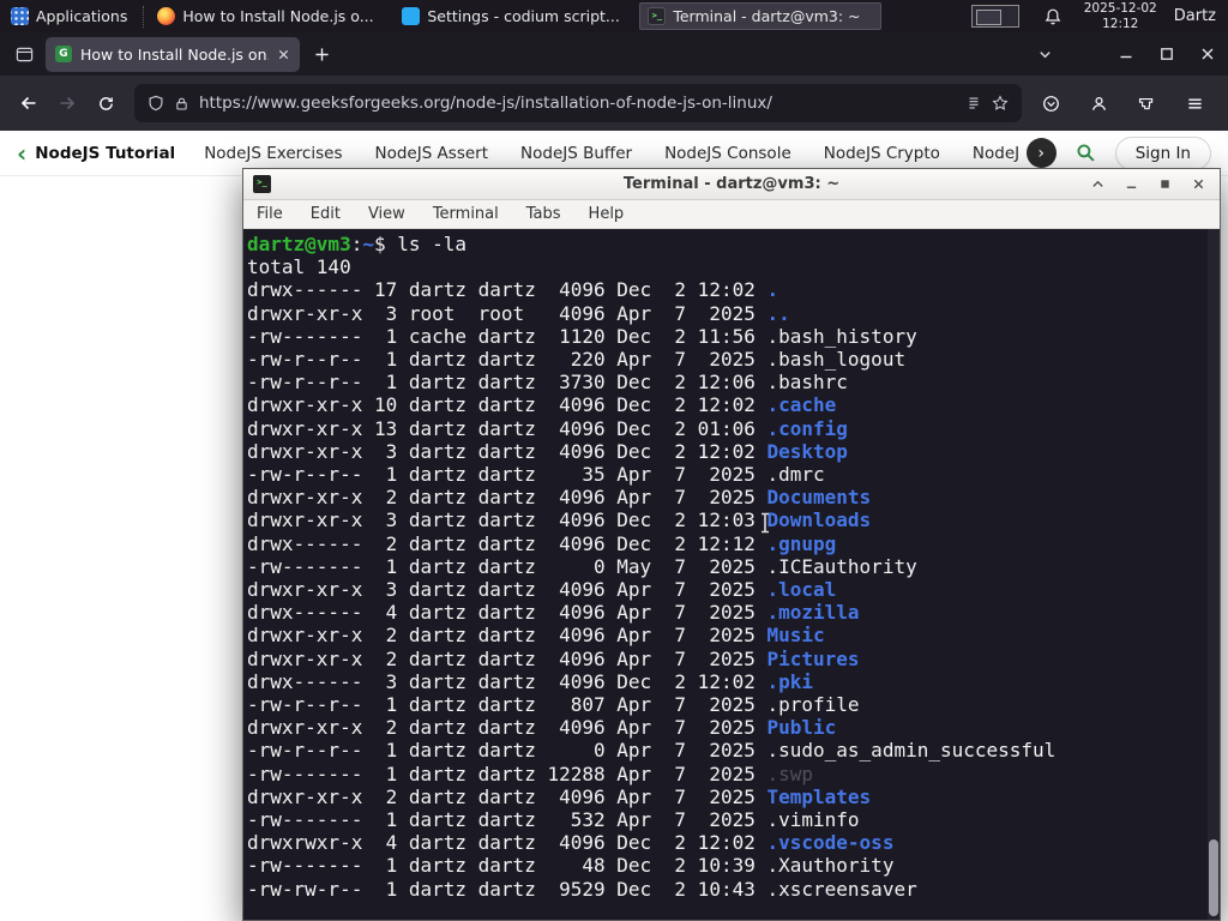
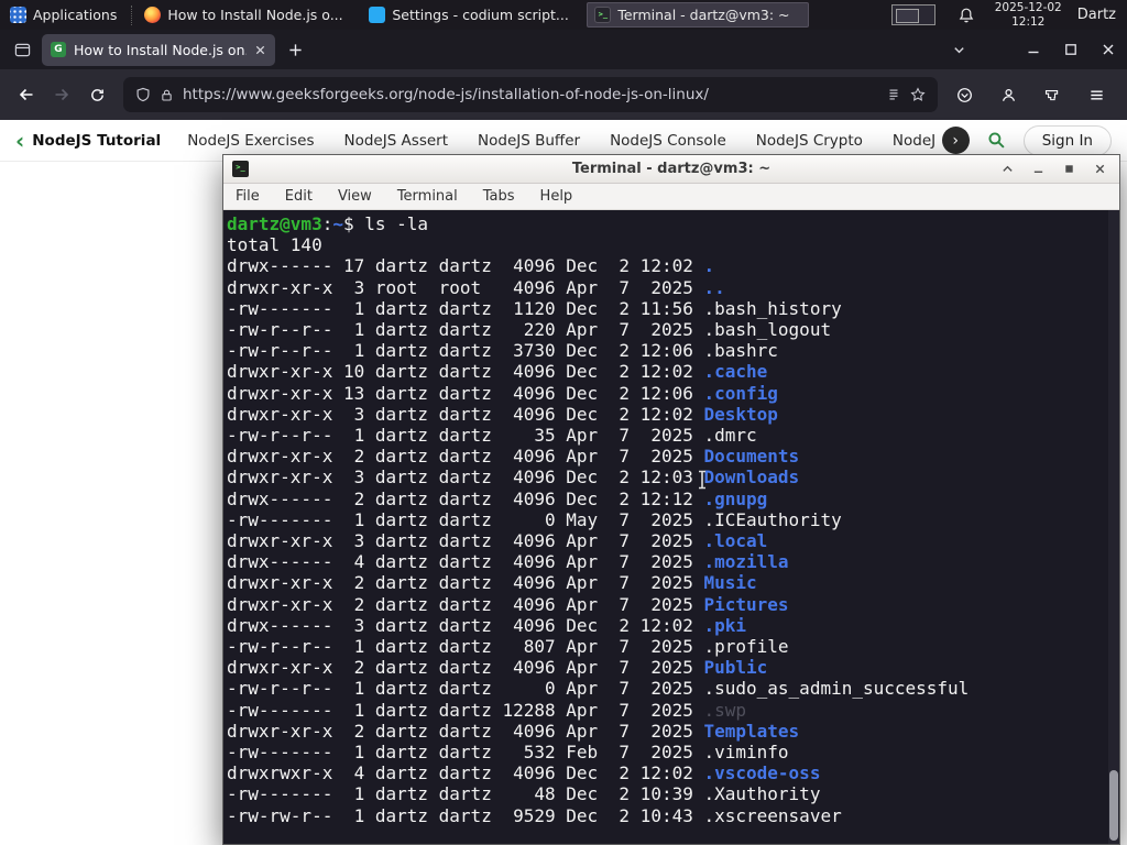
  Applications
  How to Install Node.js o...
  Settings - codium script...
  Terminal - dartz@vm3: ~
  2025-12-02
  12:12
  Dartz
  How to Install Node.js on
  https://www.geeksforgeeks.org/node-js/installation-of-node-js-on-linux/
  ‹
  NodeJS Tutorial
  NodeJS Exercises
  NodeJS Assert
  NodeJS Buffer
  NodeJS Console
  NodeJS Crypto
  ›
  Sign In
  Terminal - dartz@vm3: ~
  File
  Edit
  View
  Terminal
  Tabs
  Help
  dartz@vm3:~$ ls -la
  total 140
  drwx------ 17 dartz dartz 4096 Dec 2 12:02 .
  drwxr-xr-x 3 root root 4096 Apr 7 2025 ..
- -rw------- 1 cache dartz 1120 Dec 2 11:56 .bash_history
+ -rw------- 1 dartz dartz 1120 Dec 2 11:56 .bash_history
  -rw-r--r-- 1 dartz dartz 220 Apr 7 2025 .bash_logout
  -rw-r--r-- 1 dartz dartz 3730 Dec 2 12:06 .bashrc
  drwxr-xr-x 10 dartz dartz 4096 Dec 2 12:02 .cache
- drwxr-xr-x 13 dartz dartz 4096 Dec 2 01:06 .config
+ drwxr-xr-x 13 dartz dartz 4096 Dec 2 12:06 .config
  drwxr-xr-x 3 dartz dartz 4096 Dec 2 12:02 Desktop
  -rw-r--r-- 1 dartz dartz 35 Apr 7 2025 .dmrc
  drwxr-xr-x 2 dartz dartz 4096 Apr 7 2025 Documents
  drwxr-xr-x 3 dartz dartz 4096 Dec 2 12:03 Downloads
  drwx------ 2 dartz dartz 4096 Dec 2 12:12 .gnupg
  -rw------- 1 dartz dartz 0 May 7 2025 .ICEauthority
  drwxr-xr-x 3 dartz dartz 4096 Apr 7 2025 .local
  drwx------ 4 dartz dartz 4096 Apr 7 2025 .mozilla
  drwxr-xr-x 2 dartz dartz 4096 Apr 7 2025 Music
  drwxr-xr-x 2 dartz dartz 4096 Apr 7 2025 Pictures
  drwx------ 3 dartz dartz 4096 Dec 2 12:02 .pki
  -rw-r--r-- 1 dartz dartz 807 Apr 7 2025 .profile
  drwxr-xr-x 2 dartz dartz 4096 Apr 7 2025 Public
  -rw-r--r-- 1 dartz dartz 0 Apr 7 2025 .sudo_as_admin_successful
  -rw------- 1 dartz dartz 12288 Apr 7 2025 .swp
  drwxr-xr-x 2 dartz dartz 4096 Apr 7 2025 Templates
- -rw------- 1 dartz dartz 532 Apr 7 2025 .viminfo
+ -rw------- 1 dartz dartz 532 Feb 7 2025 .viminfo
  drwxrwxr-x 4 dartz dartz 4096 Dec 2 12:02 .vscode-oss
  -rw------- 1 dartz dartz 48 Dec 2 10:39 .Xauthority
  -rw-rw-r-- 1 dartz dartz 9529 Dec 2 10:43 .xscreensaver
